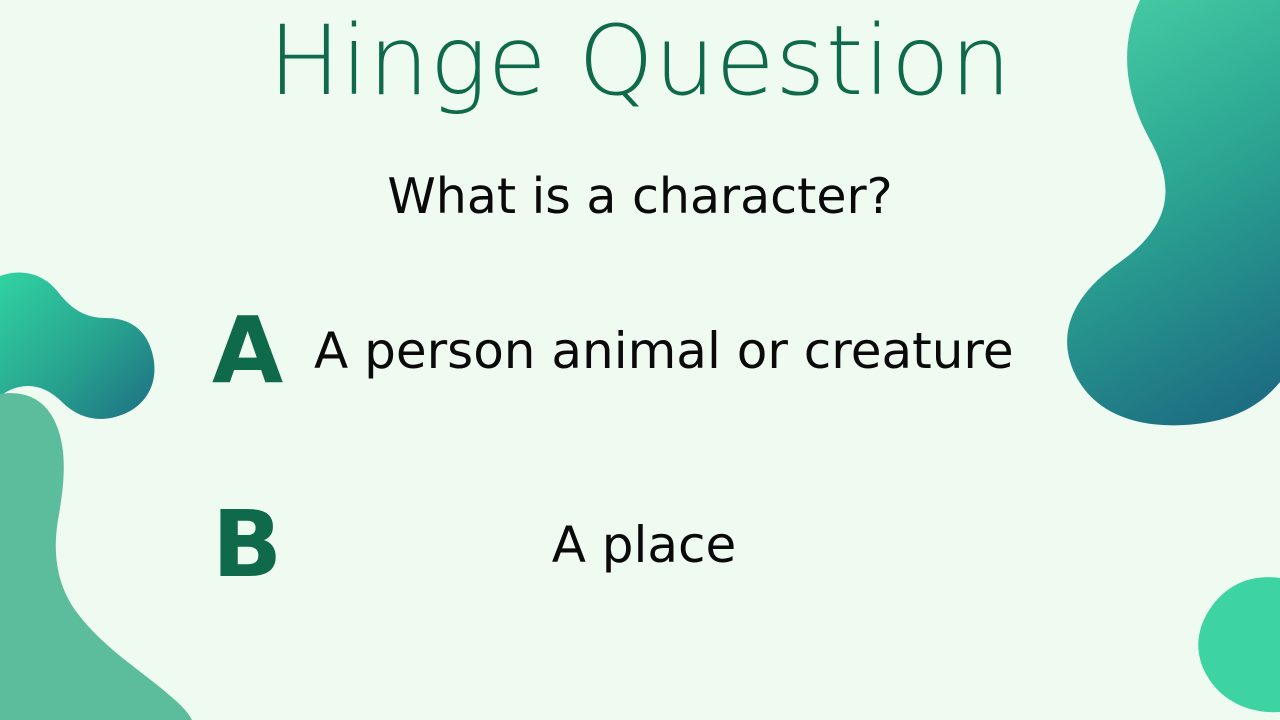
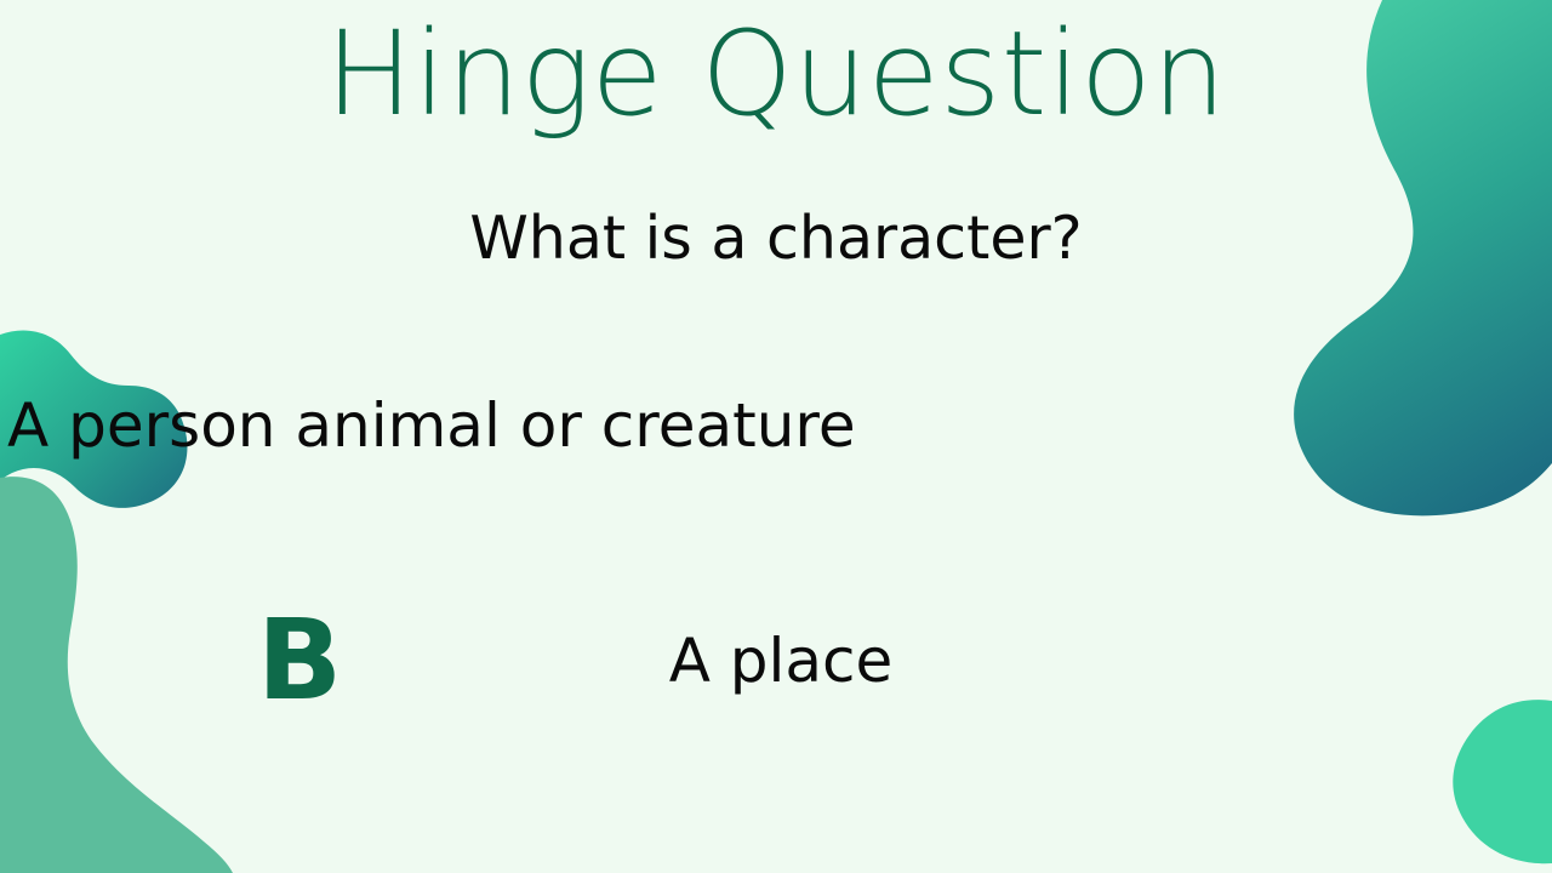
  Hinge Question
  What is a character?
- A
  A person animal or creature
  B
  A place
